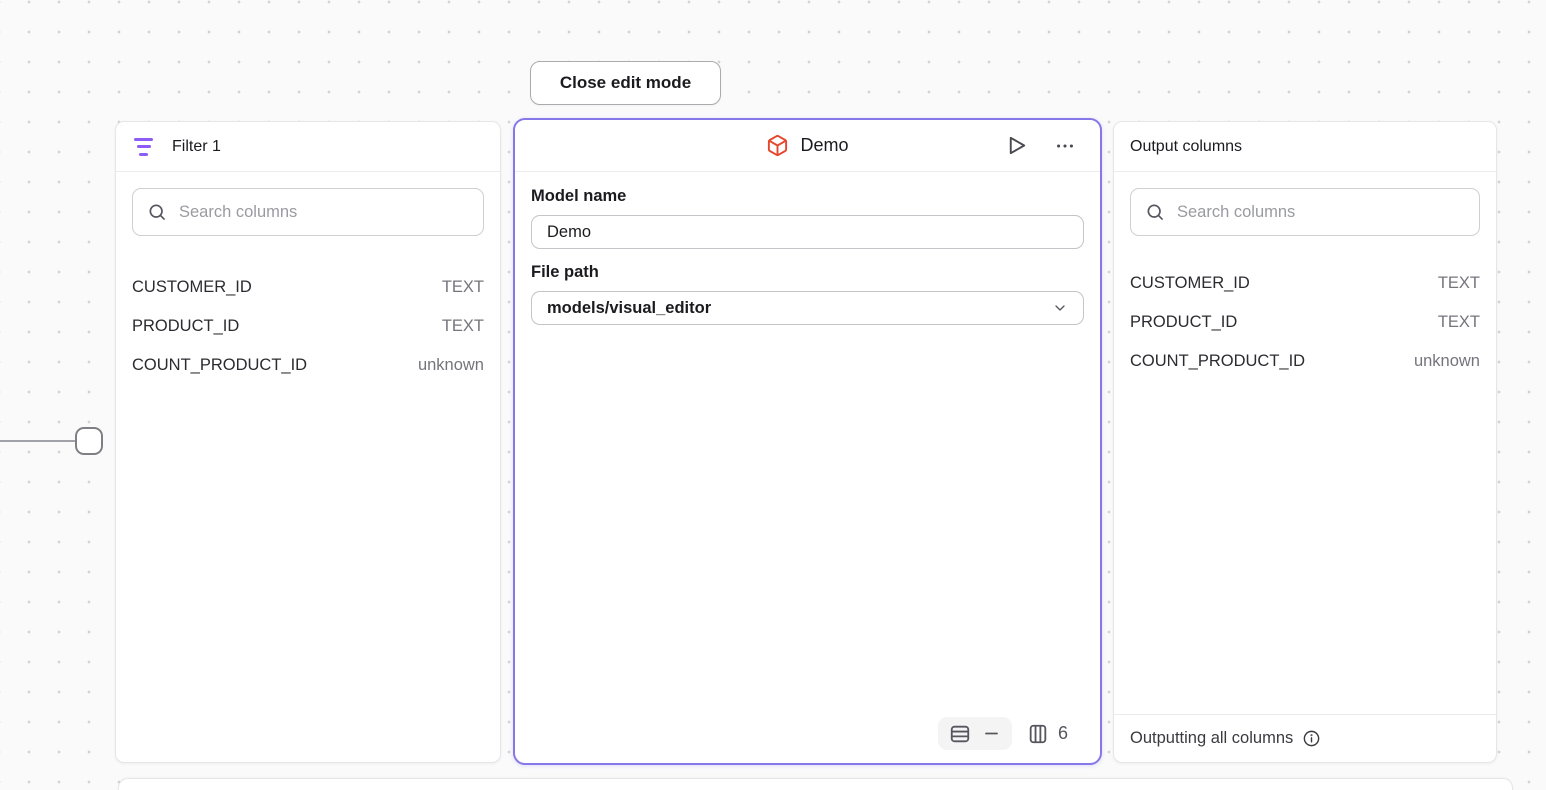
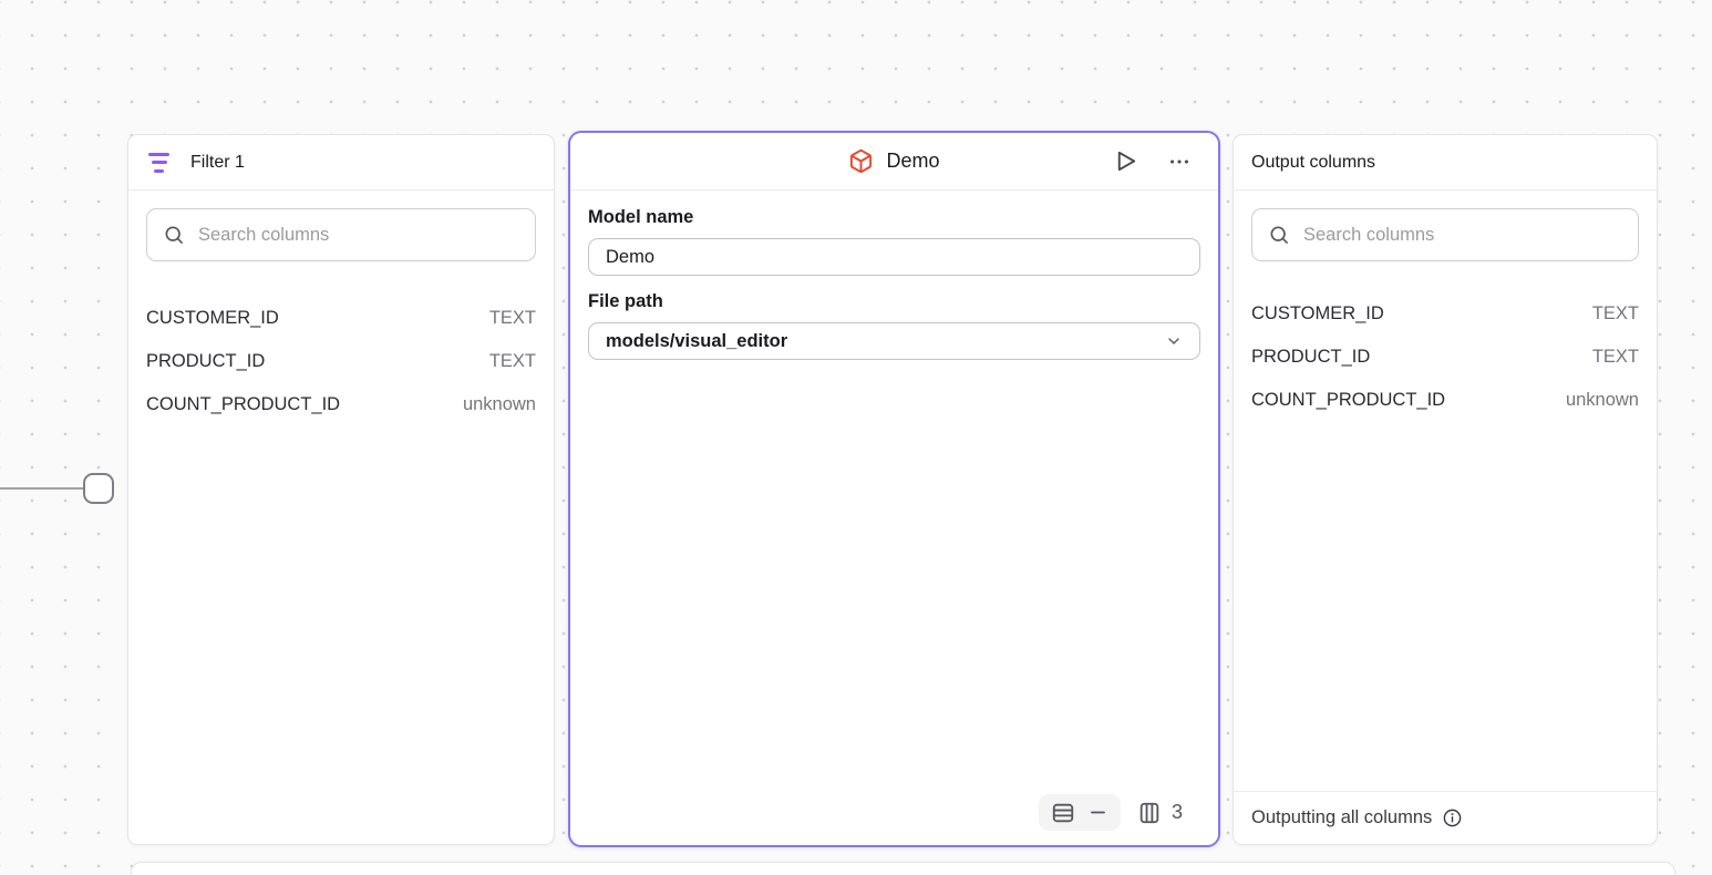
- Close edit mode
  Filter 1
  Search columns
  CUSTOMER_ID
  TEXT
  PRODUCT_ID
  TEXT
  COUNT_PRODUCT_ID
  unknown
  Demo
  Model name
  Demo
  File path
  models/visual_editor
- 6
+ 3
  Output columns
  Search columns
  CUSTOMER_ID
  TEXT
  PRODUCT_ID
  TEXT
  COUNT_PRODUCT_ID
  unknown
  Outputting all columns
